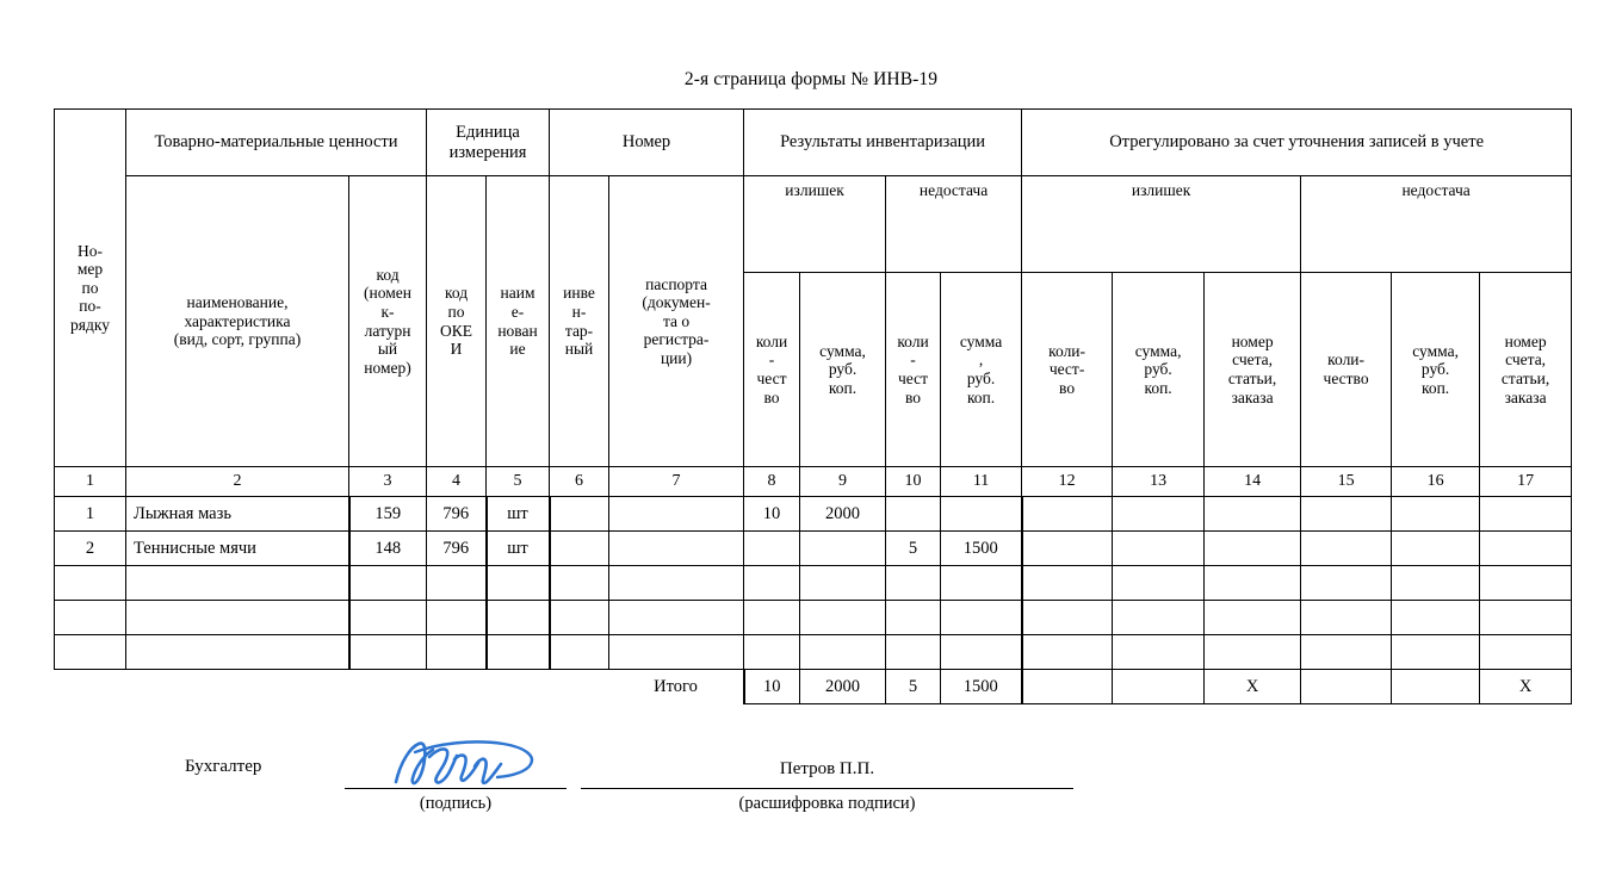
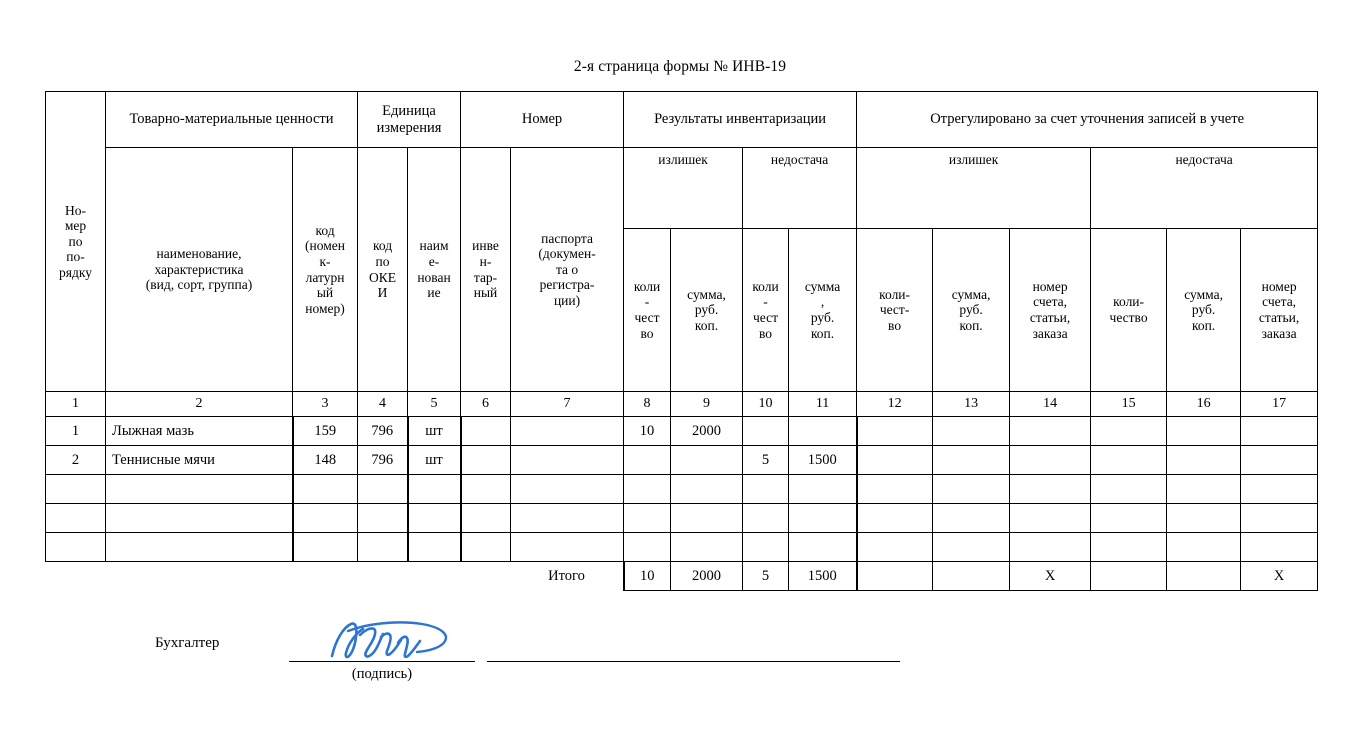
  2-я страница формы № ИНВ-19
  Но-мерпопо-рядку	Товарно-материальные ценности	Единица измерения	Номер	Результаты инвентаризации	Отрегулировано за счет уточнения записей в учете
  наименование,характеристика(вид, сорт, группа)	код(номенк-латурныйномер)	кодпоОКЕИ	наиме-нование	инвен-тар-ный	паспорта(докумен-та орегистра-ции)	излишек	недостача	излишек	недостача
  коли-чество	сумма,руб.коп.	коли-чество	сумма,руб.коп.	коли-чест-во	сумма,руб.коп.	номерсчета,статьи,заказа	коли-чество	сумма,руб.коп.	номерсчета,статьи,заказа
  1	2	3	4	5	6	7	8	9	10	11	12	13	14	15	16	17
  1	Лыжная мазь	159	796	шт			10	2000
  2	Теннисные мячи	148	796	шт					5	1500
  						Итого	10	2000	5	1500			Х			Х
  Бухгалтер
  (подпись)
- Петров П.П.
- (расшифровка подписи)
